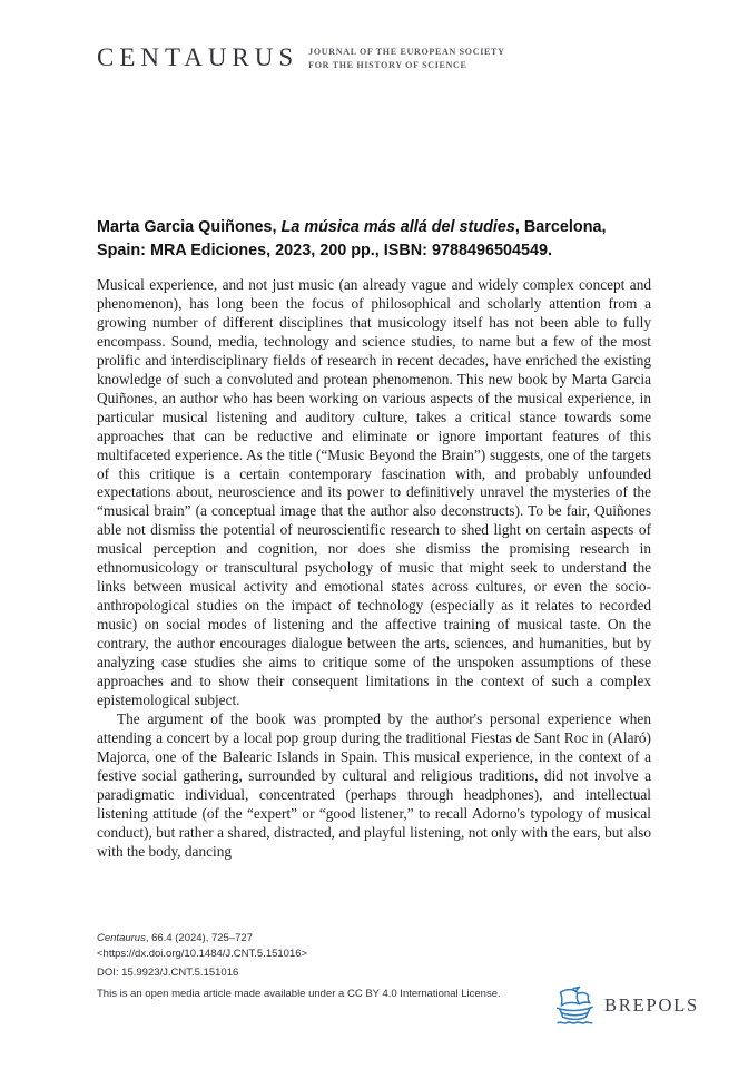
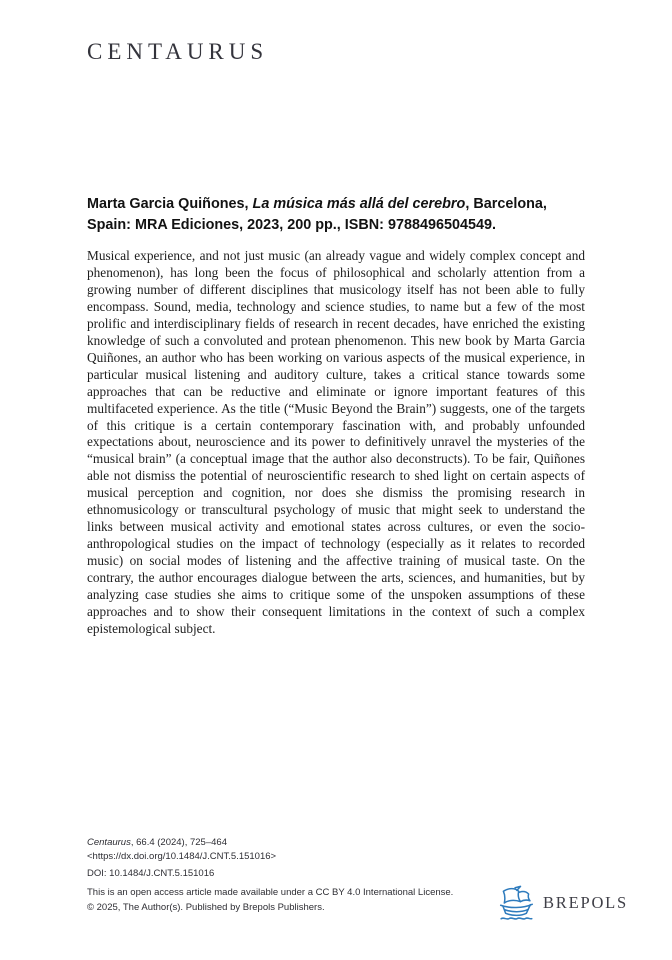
  CENTAURUS
- JOURNAL OF THE EUROPEAN SOCIETY
- FOR THE HISTORY OF SCIENCE
- Marta Garcia Quiñones, La música más allá del studies, Barcelona, Spain: MRA Ediciones, 2023, 200 pp., ISBN: 9788496504549.
+ Marta Garcia Quiñones, La música más allá del cerebro, Barcelona, Spain: MRA Ediciones, 2023, 200 pp., ISBN: 9788496504549.
  Musical experience, and not just music (an already vague and widely complex concept and phenomenon), has long been the focus of philosophical and scholarly attention from a growing number of different disciplines that musicology itself has not been able to fully encompass. Sound, media, technology and science studies, to name but a few of the most prolific and interdisciplinary fields of research in recent decades, have enriched the existing knowledge of such a convoluted and protean phenomenon. This new book by Marta Garcia Quiñones, an author who has been working on various aspects of the musical experience, in particular musical listening and auditory culture, takes a critical stance towards some approaches that can be reductive and eliminate or ignore important features of this multifaceted experience. As the title (“Music Beyond the Brain”) suggests, one of the targets of this critique is a certain contemporary fascination with, and probably unfounded expectations about, neuroscience and its power to definitively unravel the mysteries of the “musical brain” (a conceptual image that the author also deconstructs). To be fair, Quiñones able not dismiss the potential of neuroscientific research to shed light on certain aspects of musical perception and cognition, nor does she dismiss the promising research in ethnomusicology or transcultural psychology of music that might seek to understand the links between musical activity and emotional states across cultures, or even the socio-anthropological studies on the impact of technology (especially as it relates to recorded music) on social modes of listening and the affective training of musical taste. On the contrary, the author encourages dialogue between the arts, sciences, and humanities, but by analyzing case studies she aims to critique some of the unspoken assumptions of these approaches and to show their consequent limitations in the context of such a complex epistemological subject.
- The argument of the book was prompted by the author's personal experience when attending a concert by a local pop group during the traditional Fiestas de Sant Roc in (Alaró) Majorca, one of the Balearic Islands in Spain. This musical experience, in the context of a festive social gathering, surrounded by cultural and religious traditions, did not involve a paradigmatic individual, concentrated (perhaps through headphones), and intellectual listening attitude (of the “expert” or “good listener,” to recall Adorno's typology of musical conduct), but rather a shared, distracted, and playful listening, not only with the ears, but also with the body, dancing
- Centaurus, 66.4 (2024), 725–727
+ Centaurus, 66.4 (2024), 725–464
  <https://dx.doi.org/10.1484/J.CNT.5.151016>
- DOI: 15.9923/J.CNT.5.151016
+ DOI: 10.1484/J.CNT.5.151016
- This is an open media article made available under a CC BY 4.0 International License.
+ This is an open access article made available under a CC BY 4.0 International License.
+ © 2025, The Author(s). Published by Brepols Publishers.
  BREPOLS
